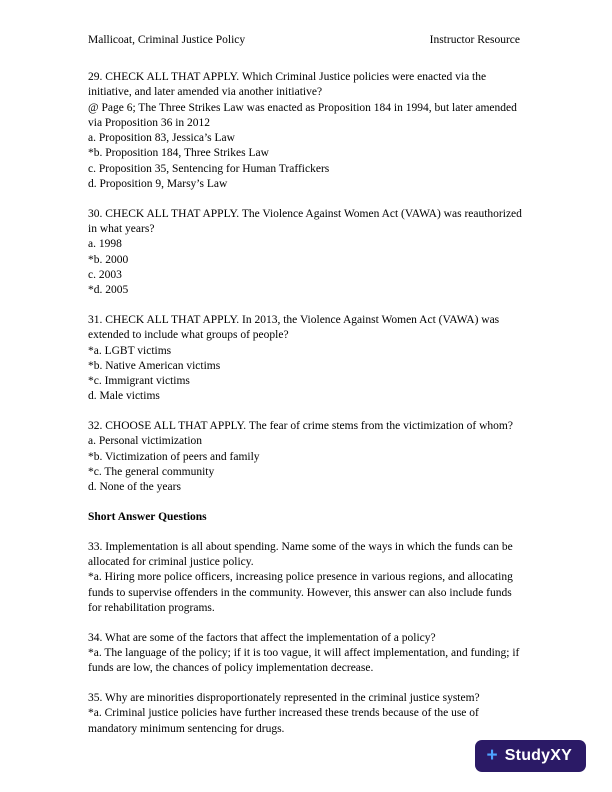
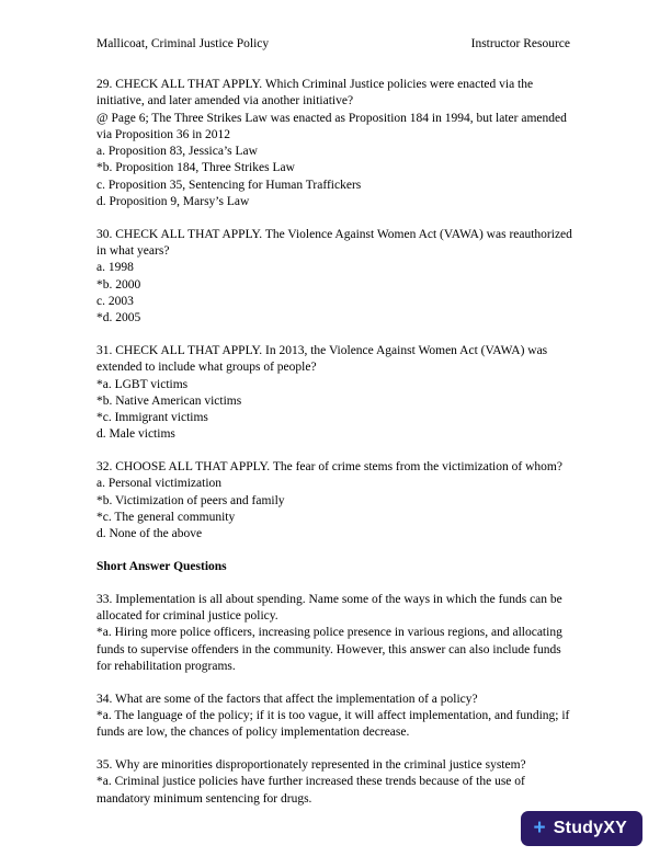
  Mallicoat, Criminal Justice Policy
  Instructor Resource
  29. CHECK ALL THAT APPLY. Which Criminal Justice policies were enacted via the initiative, and later amended via another initiative?
  @ Page 6; The Three Strikes Law was enacted as Proposition 184 in 1994, but later amended via Proposition 36 in 2012
  a. Proposition 83, Jessica’s Law
  *b. Proposition 184, Three Strikes Law
  c. Proposition 35, Sentencing for Human Traffickers
  d. Proposition 9, Marsy’s Law
  30. CHECK ALL THAT APPLY. The Violence Against Women Act (VAWA) was reauthorized in what years?
  a. 1998
  *b. 2000
  c. 2003
  *d. 2005
  31. CHECK ALL THAT APPLY. In 2013, the Violence Against Women Act (VAWA) was extended to include what groups of people?
  *a. LGBT victims
  *b. Native American victims
  *c. Immigrant victims
  d. Male victims
  32. CHOOSE ALL THAT APPLY. The fear of crime stems from the victimization of whom?
  a. Personal victimization
  *b. Victimization of peers and family
  *c. The general community
- d. None of the years
+ d. None of the above
  Short Answer Questions
  33. Implementation is all about spending. Name some of the ways in which the funds can be allocated for criminal justice policy.
  *a. Hiring more police officers, increasing police presence in various regions, and allocating funds to supervise offenders in the community. However, this answer can also include funds for rehabilitation programs.
  34. What are some of the factors that affect the implementation of a policy?
  *a. The language of the policy; if it is too vague, it will affect implementation, and funding; if funds are low, the chances of policy implementation decrease.
  35. Why are minorities disproportionately represented in the criminal justice system?
  *a. Criminal justice policies have further increased these trends because of the use of mandatory minimum sentencing for drugs.
  +
  StudyXY
